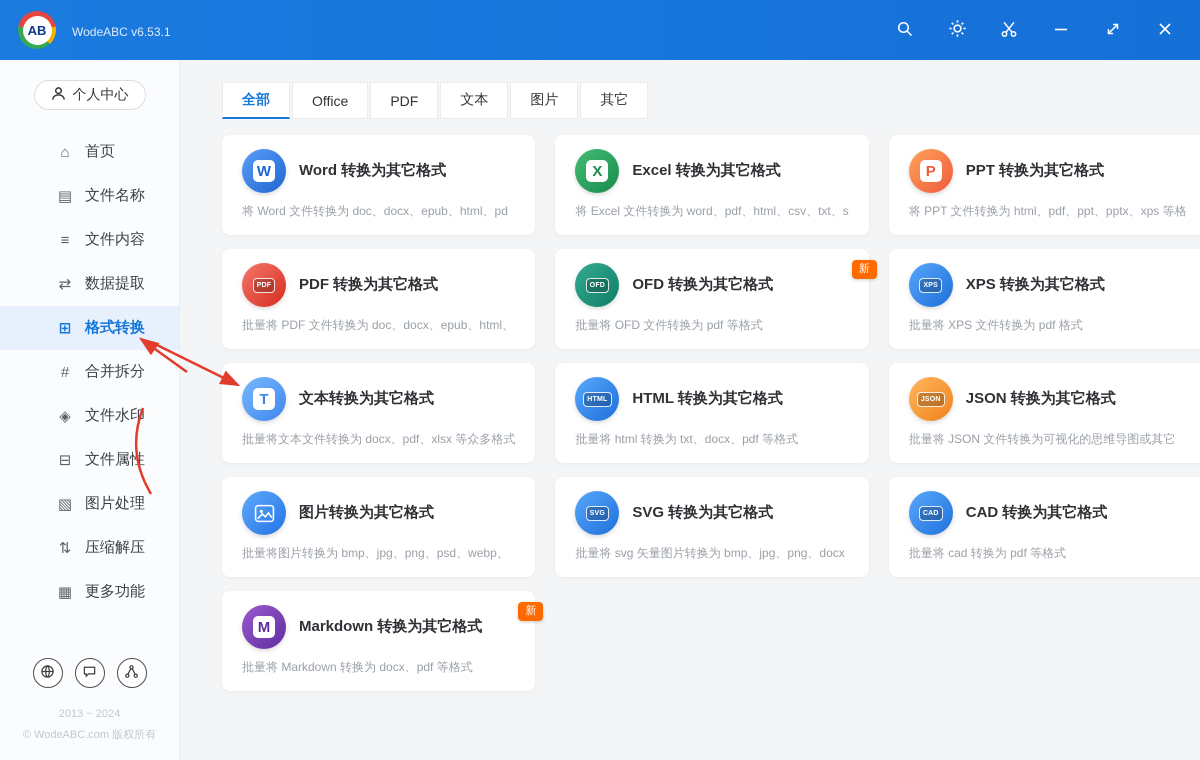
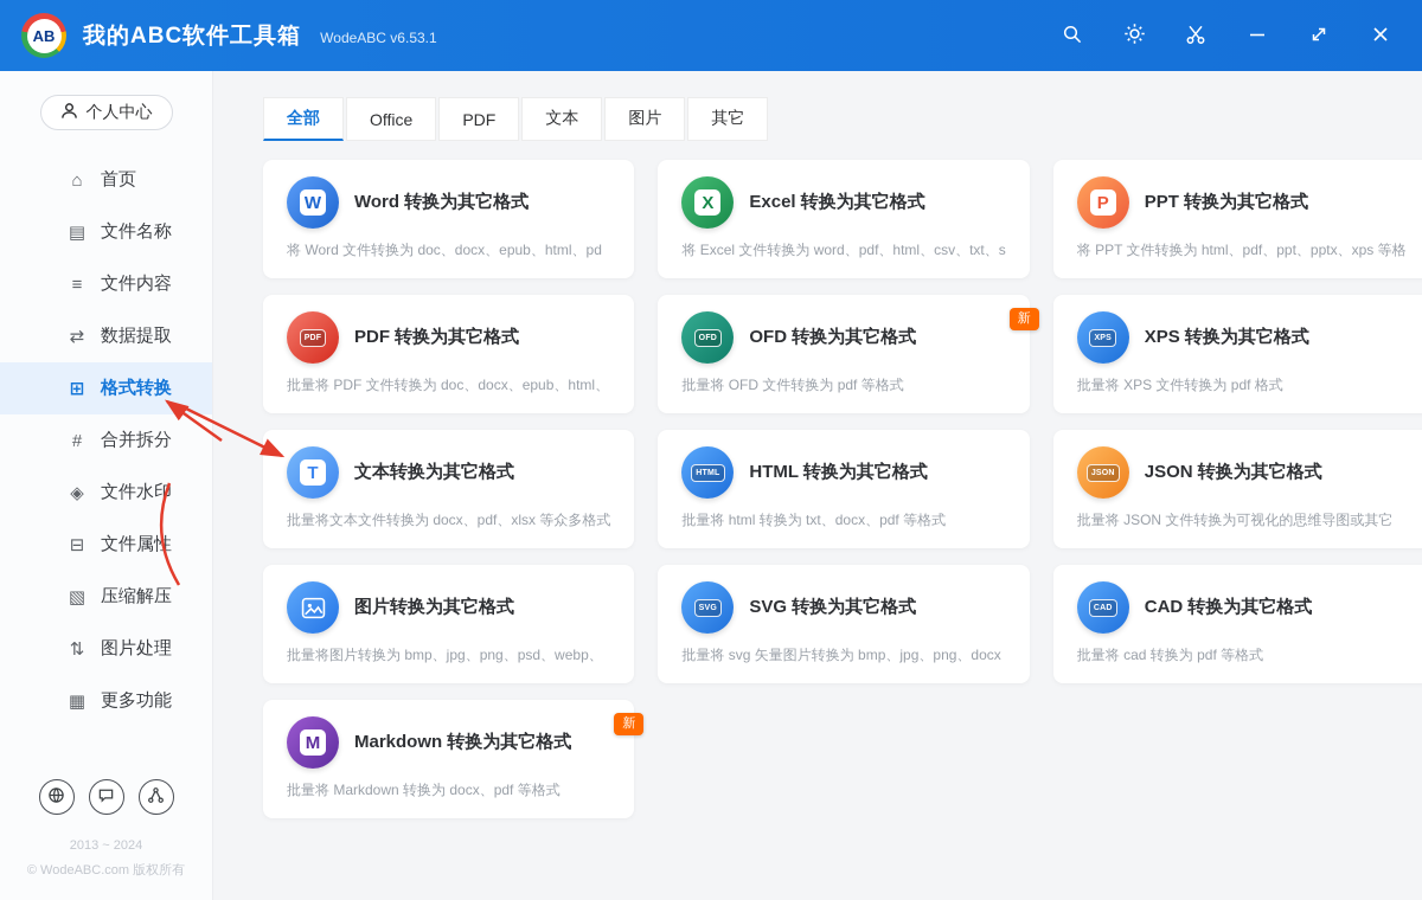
  AB
+ 我的ABC软件工具箱
  WodeABC v6.53.1
  个人中心
  ⌂
  首页
  ▤
  文件名称
  ≡
  文件内容
  ⇄
  数据提取
  ⊞
  格式转换
  #
  合并拆分
  ◈
  文件水印
  ⊟
  文件属
  ▧
- 图片处理
+ 压缩解压
  ⇅
- 压缩解压
+ 图片处理
  ▦
  更多功能
  2013 ~ 2024
  © WodeABC.com 版权所有
  全部
  Office
  PDF
  文本
  图片
  其它
  W
  Word 转换为其它格式
  将 Word 文件转换为 doc、docx、epub、html、pd
  X
  Excel 转换为其它格式
  将 Excel 文件转换为 word、pdf、html、csv、txt、s
  P
  PPT 转换为其它格式
  将 PPT 文件转换为 html、pdf、ppt、pptx、xps 等格
  PDF 转换为其它格式
  批量将 PDF 文件转换为 doc、docx、epub、html、
  新
  OFD 转换为其它格式
  批量将 OFD 文件转换为 pdf 等格式
  XPS 转换为其它格式
  批量将 XPS 文件转换为 pdf 格式
  T
  文本转换为其它格式
  批量将文本文件转换为 docx、pdf、xlsx 等众多格式
  HTML 转换为其它格式
  批量将 html 转换为 txt、docx、pdf 等格式
  JSON 转换为其它格式
  批量将 JSON 文件转换为可视化的思维导图或其它
  图片转换为其它格式
  批量将图片转换为 bmp、jpg、png、psd、webp、
  SVG 转换为其它格式
  批量将 svg 矢量图片转换为 bmp、jpg、png、docx
  CAD 转换为其它格式
  批量将 cad 转换为 pdf 等格式
  新
  M
  Markdown 转换为其它格式
  批量将 Markdown 转换为 docx、pdf 等格式
